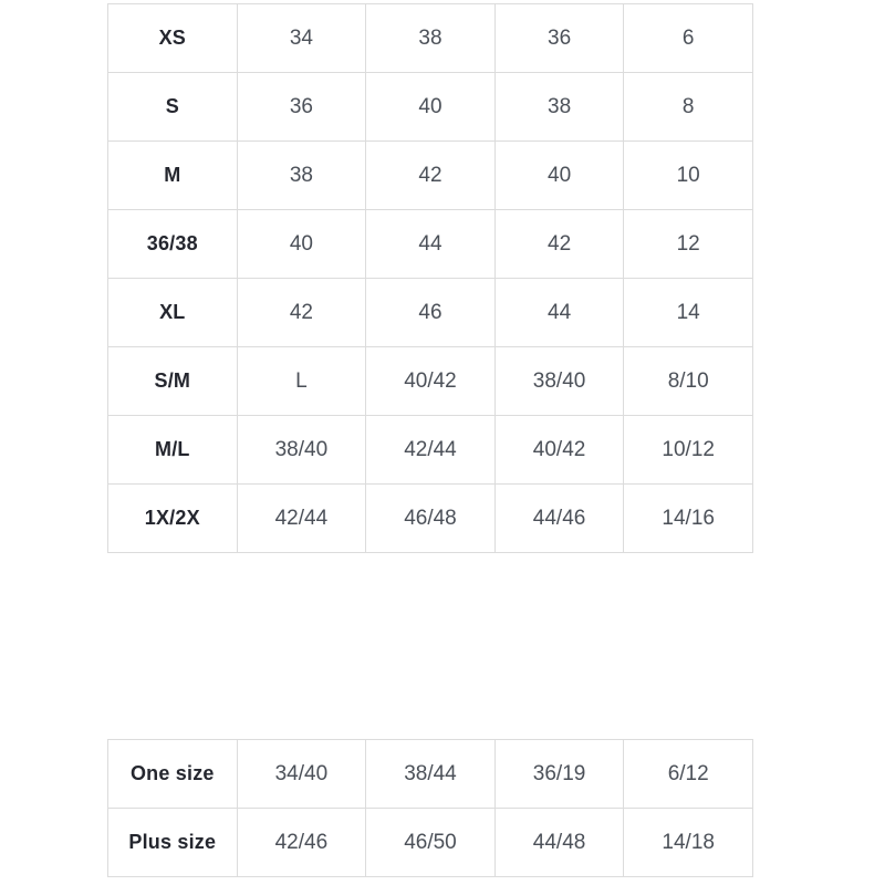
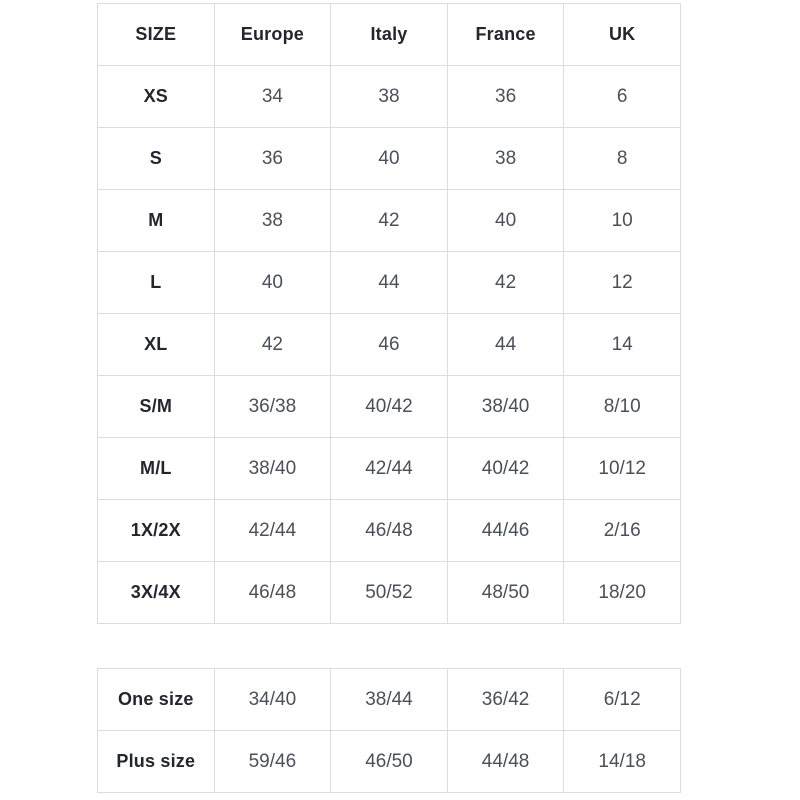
+ SIZE	Europe	Italy	France	UK
  XS	34	38	36	6
  S	36	40	38	8
  M	38	42	40	10
- 36/38	40	44	42	12
+ L	40	44	42	12
  XL	42	46	44	14
- S/M	L	40/42	38/40	8/10
+ S/M	36/38	40/42	38/40	8/10
  M/L	38/40	42/44	40/42	10/12
- 1X/2X	42/44	46/48	44/46	14/16
+ 1X/2X	42/44	46/48	44/46	2/16
+ 3X/4X	46/48	50/52	48/50	18/20
- One size	34/40	38/44	36/19	6/12
+ One size	34/40	38/44	36/42	6/12
- Plus size	42/46	46/50	44/48	14/18
+ Plus size	59/46	46/50	44/48	14/18
